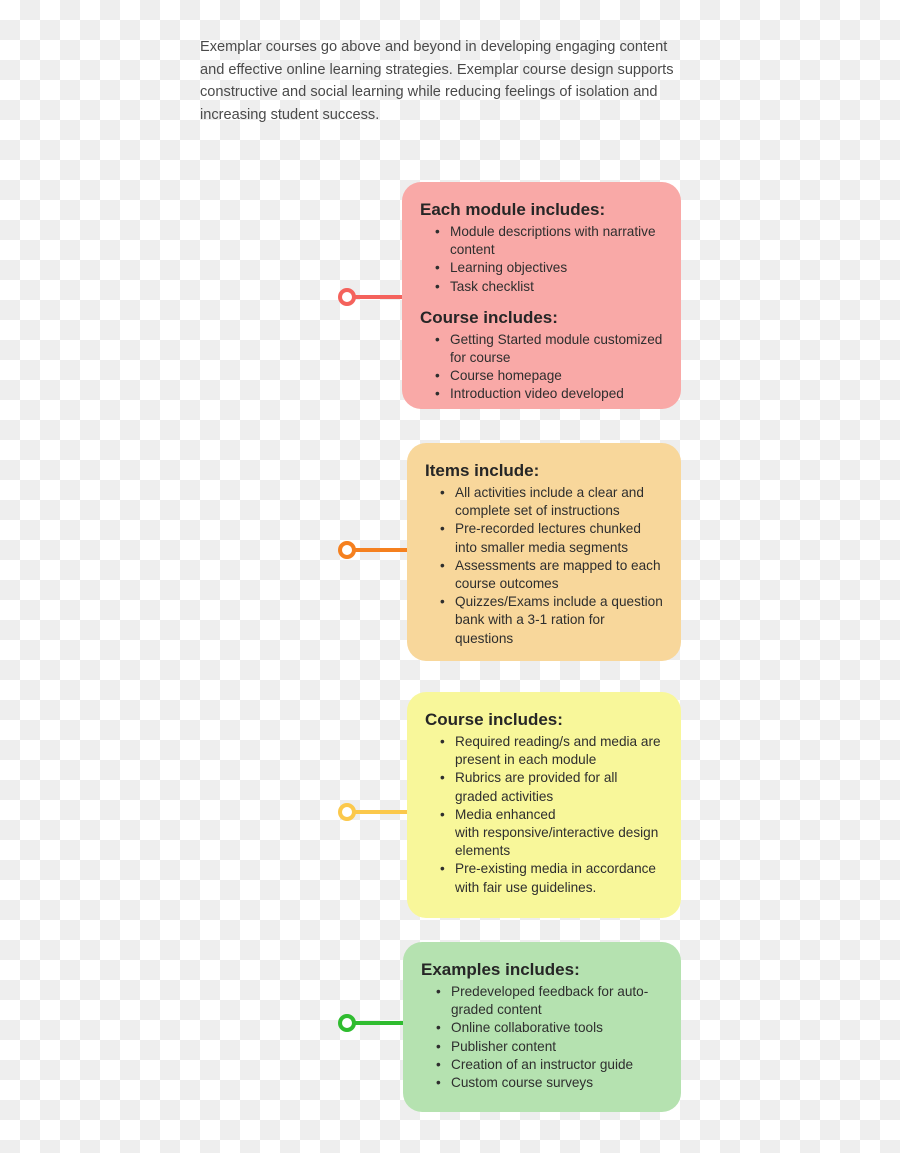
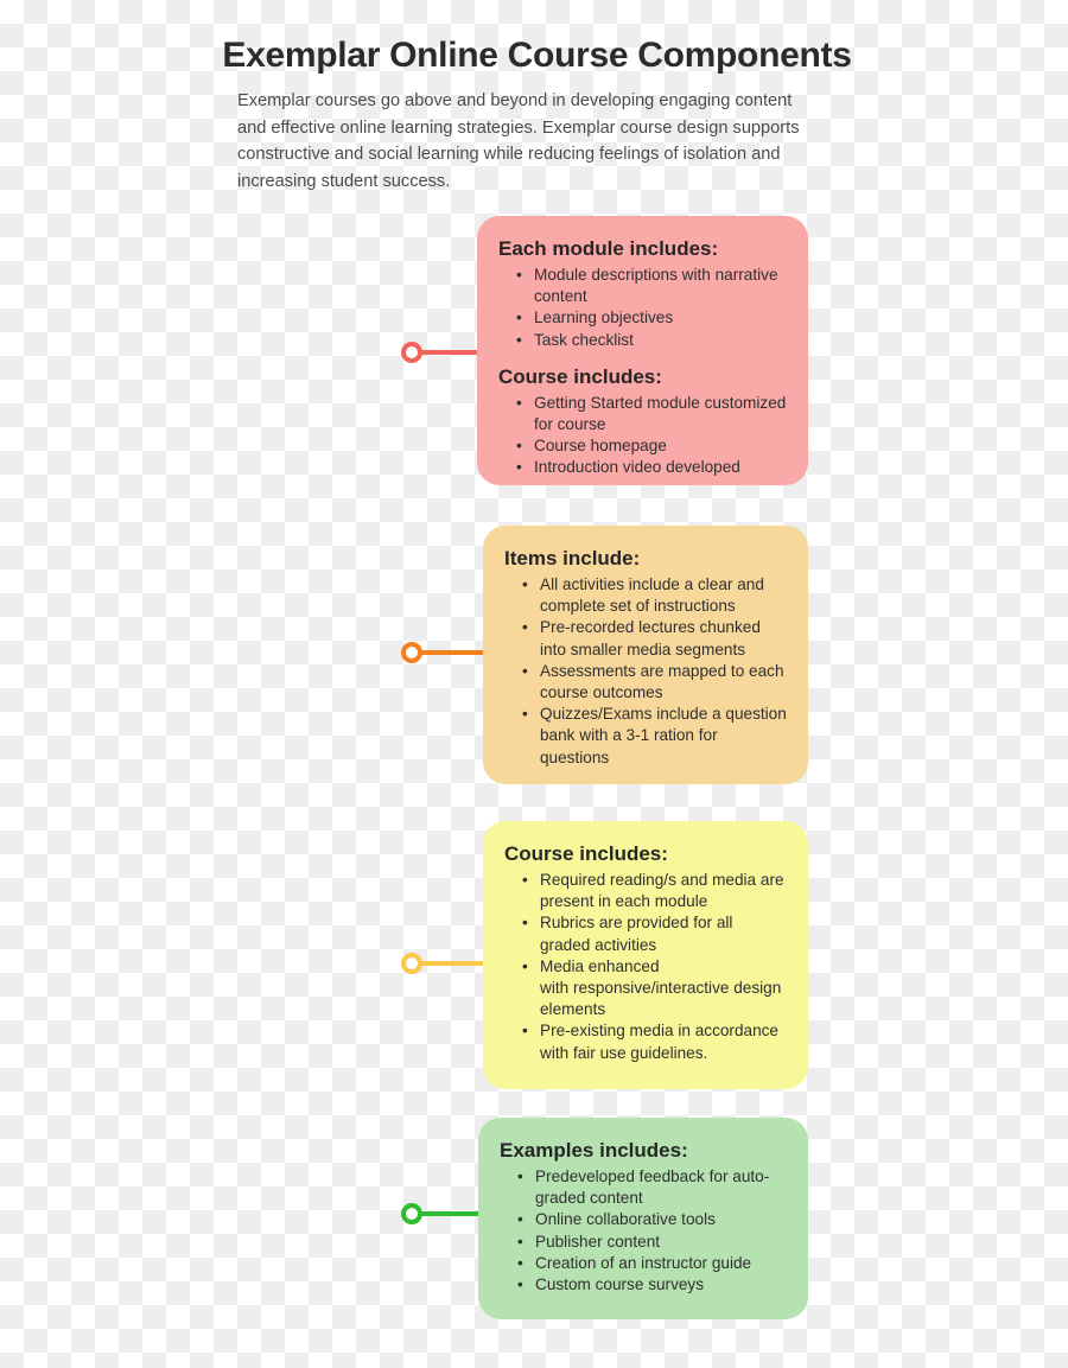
+ Exemplar Online Course Components
  Exemplar courses go above and beyond in developing engaging content and effective online learning strategies. Exemplar course design supports constructive and social learning while reducing feelings of isolation and increasing student success.
  Each module includes:
  Module descriptions with narrative content
  Learning objectives
  Task checklist
  Course includes:
  Getting Started module customized for course
  Course homepage
  Introduction video developed
  Items include:
  All activities include a clear and complete set of instructions
  Pre-recorded lectures chunked into smaller media segments
  Assessments are mapped to each course outcomes
  Quizzes/Exams include a question bank with a 3-1 ration for questions
  Course includes:
  Required reading/s and media are present in each module
  Rubrics are provided for all graded activities
  Media enhanced
  with responsive/interactive design elements
  Pre-existing media in accordance with fair use guidelines.
  Examples includes:
  Predeveloped feedback for auto-graded content
  Online collaborative tools
  Publisher content
  Creation of an instructor guide
  Custom course surveys
